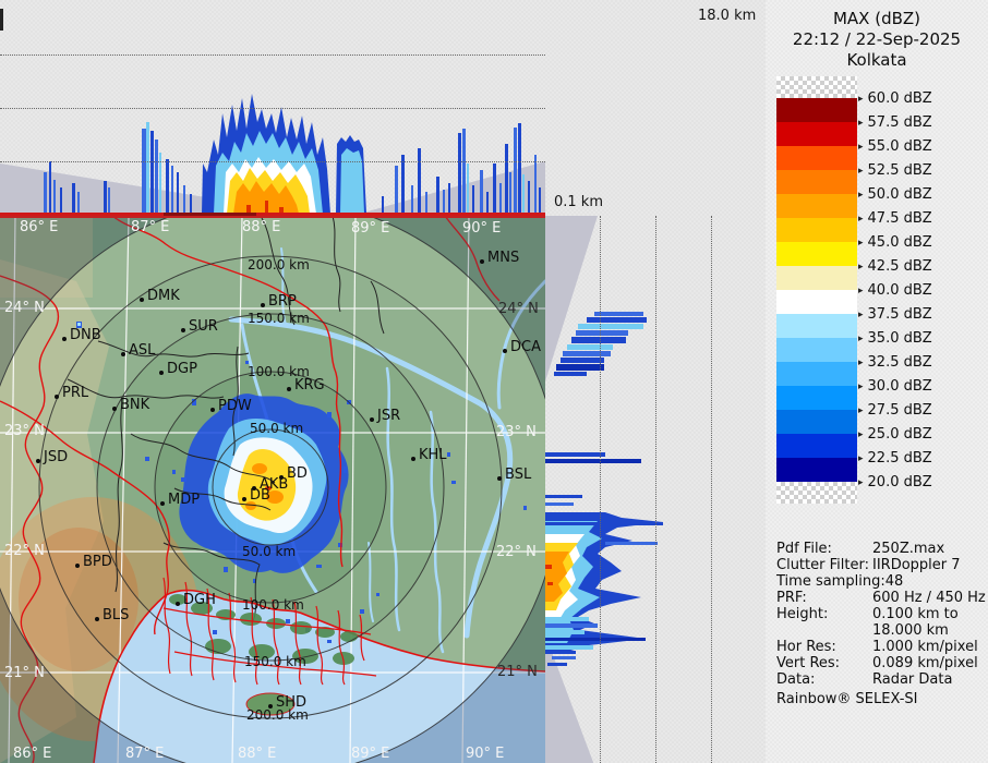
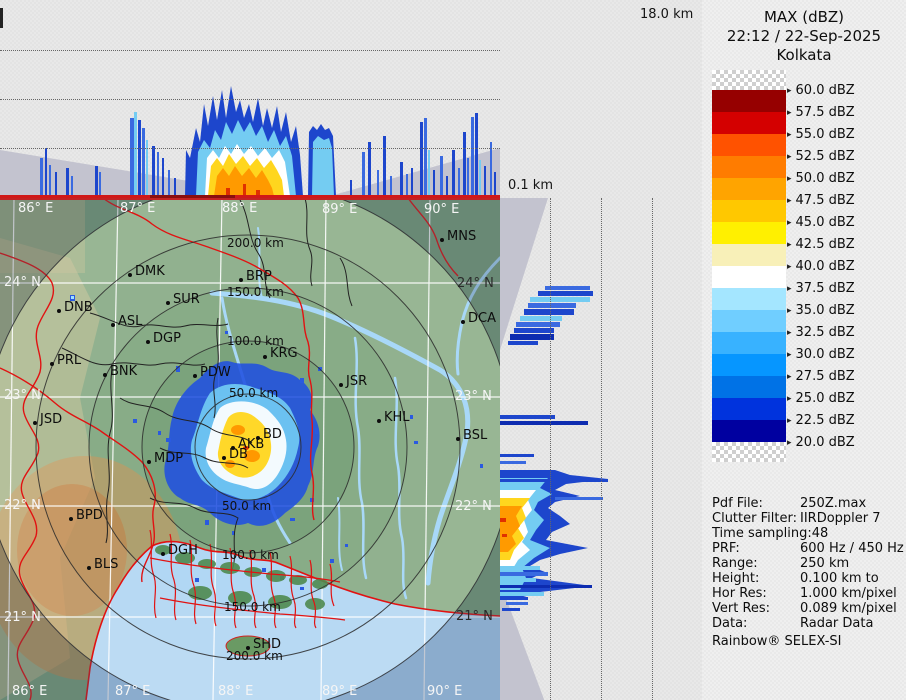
  18.0 km
  0.1 km
  MAX (dBZ)
  22:12 / 22-Sep-2025
  Kolkata
  ▸ 60.0 dBZ
  ▸ 57.5 dBZ
  ▸ 55.0 dBZ
  ▸ 52.5 dBZ
  ▸ 50.0 dBZ
  ▸ 47.5 dBZ
  ▸ 45.0 dBZ
  ▸ 42.5 dBZ
  ▸ 40.0 dBZ
  ▸ 37.5 dBZ
  ▸ 35.0 dBZ
  ▸ 32.5 dBZ
  ▸ 30.0 dBZ
  ▸ 27.5 dBZ
  ▸ 25.0 dBZ
  ▸ 22.5 dBZ
  ▸ 20.0 dBZ
  Pdf File:
  250Z.max
  Clutter Filter:
  IIRDoppler 7
  Time sampling:
  48
  PRF:
  600 Hz / 450 Hz
+ Range:
+ 250 km
  Height:
  0.100 km to
- 18.000 km
  Hor Res:
  1.000 km/pixel
  Vert Res:
  0.089 km/pixel
  Data:
  Radar Data
  Rainbow® SELEX-SI
  86° E
  87° E
  88° E
  89° E
  90° E
  86° E
  87° E
  88° E
  89° E
  90° E
  24° N
  23° N
  22° N
  21° N
  24° N
  23° N
  22° N
  21° N
  200.0 km
  150.0 km
  100.0 km
  50.0 km
  50.0 km
  100.0 km
  150.0 km
  200.0 km
  DMK
  BRP
  SUR
  DNB
  ASL
  DGP
  PRL
  BNK
  PDW
  KRG
  MNS
  DCA
  JSR
  KHL
  BSL
  JSD
  MDP
  BPD
  DGH
  BLS
  SHD
  BD
  AKB
  DB
